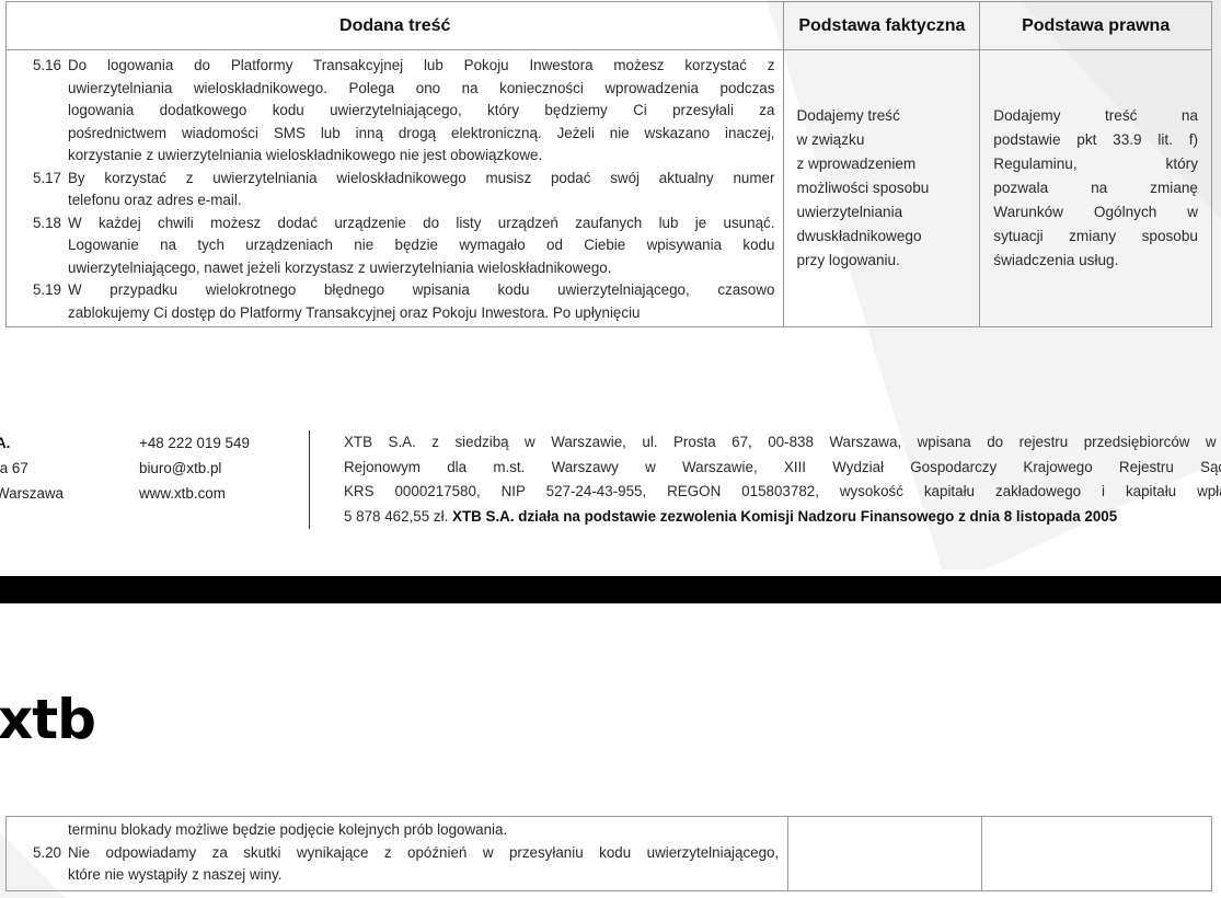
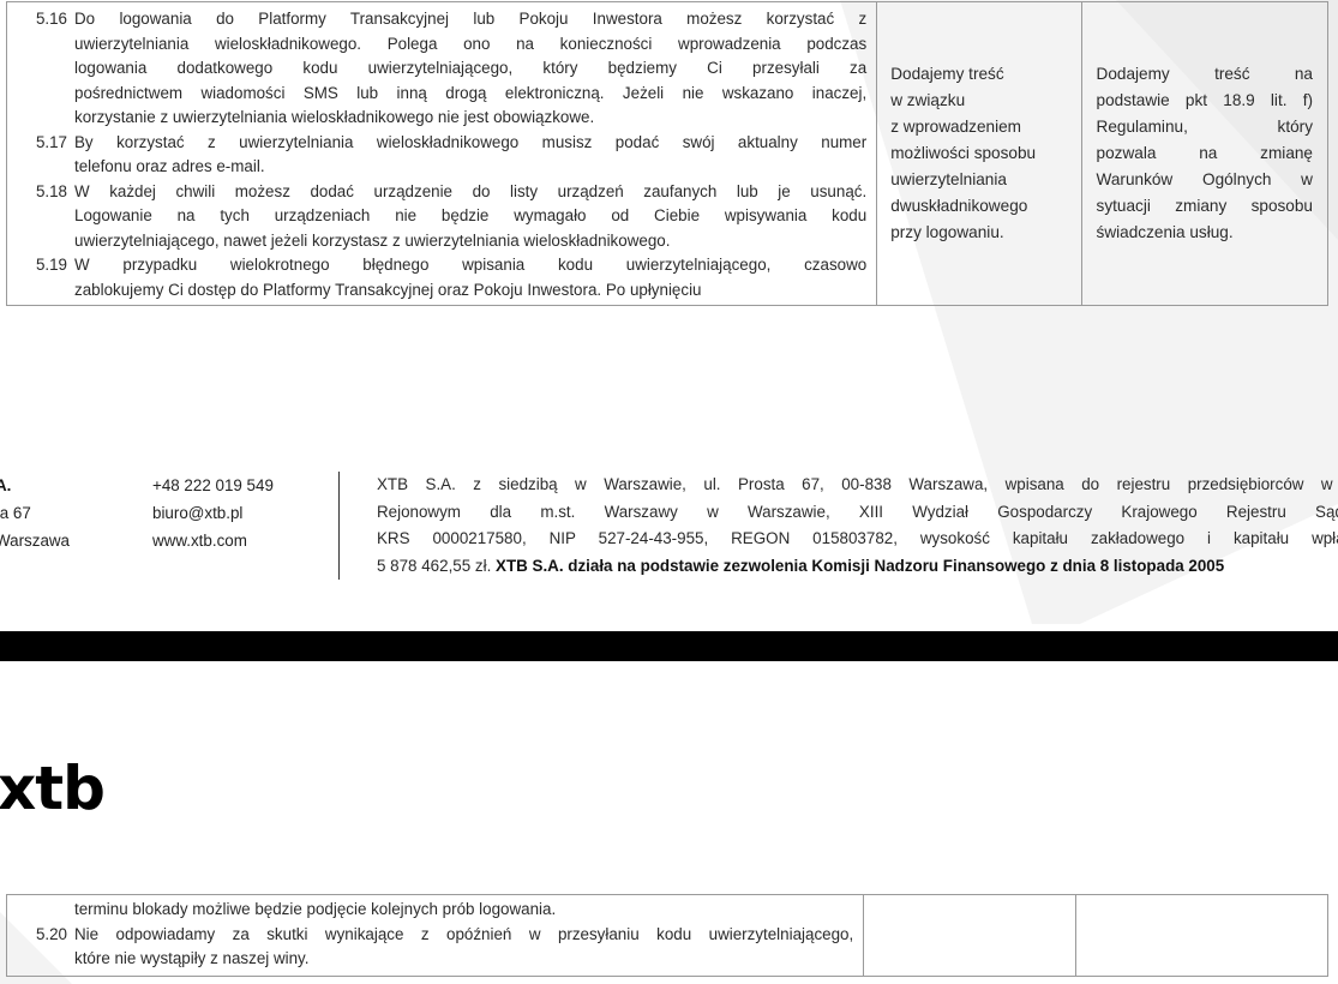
- Dodana treść	Podstawa faktyczna	Podstawa prawna
- 5.16 Do logowania do Platformy Transakcyjnej lub Pokoju Inwestora możesz korzystać zuwierzytelniania wieloskładnikowego. Polega ono na konieczności wprowadzenia podczaslogowania dodatkowego kodu uwierzytelniającego, który będziemy Ci przesyłali zapośrednictwem wiadomości SMS lub inną drogą elektroniczną. Jeżeli nie wskazano inaczej,korzystanie z uwierzytelniania wieloskładnikowego nie jest obowiązkowe.5.17 By korzystać z uwierzytelniania wieloskładnikowego musisz podać swój aktualny numertelefonu oraz adres e-mail.5.18 W każdej chwili możesz dodać urządzenie do listy urządzeń zaufanych lub je usunąć.Logowanie na tych urządzeniach nie będzie wymagało od Ciebie wpisywania koduuwierzytelniającego, nawet jeżeli korzystasz z uwierzytelniania wieloskładnikowego.5.19 W przypadku wielokrotnego błędnego wpisania kodu uwierzytelniającego, czasowozablokujemy Ci dostęp do Platformy Transakcyjnej oraz Pokoju Inwestora. Po upłynięciu	Dodajemy treść w związku z wprowadzeniem możliwości sposobu uwierzytelniania dwuskładnikowego przy logowaniu.	Dodajemy treść na podstawie pkt 33.9 lit. f) Regulaminu, który pozwala na zmianę Warunków Ogólnych w sytuacji zmiany sposobu świadczenia usług.
+ 5.16 Do logowania do Platformy Transakcyjnej lub Pokoju Inwestora możesz korzystać zuwierzytelniania wieloskładnikowego. Polega ono na konieczności wprowadzenia podczaslogowania dodatkowego kodu uwierzytelniającego, który będziemy Ci przesyłali zapośrednictwem wiadomości SMS lub inną drogą elektroniczną. Jeżeli nie wskazano inaczej,korzystanie z uwierzytelniania wieloskładnikowego nie jest obowiązkowe.5.17 By korzystać z uwierzytelniania wieloskładnikowego musisz podać swój aktualny numertelefonu oraz adres e-mail.5.18 W każdej chwili możesz dodać urządzenie do listy urządzeń zaufanych lub je usunąć.Logowanie na tych urządzeniach nie będzie wymagało od Ciebie wpisywania koduuwierzytelniającego, nawet jeżeli korzystasz z uwierzytelniania wieloskładnikowego.5.19 W przypadku wielokrotnego błędnego wpisania kodu uwierzytelniającego, czasowozablokujemy Ci dostęp do Platformy Transakcyjnej oraz Pokoju Inwestora. Po upłynięciu	Dodajemy treść w związku z wprowadzeniem możliwości sposobu uwierzytelniania dwuskładnikowego przy logowaniu.	Dodajemy treść na podstawie pkt 18.9 lit. f) Regulaminu, który pozwala na zmianę Warunków Ogólnych w sytuacji zmiany sposobu świadczenia usług.
  A.
  a 67
  Warszawa
  +48 222 019 549
  biuro@xtb.pl
  www.xtb.com
  XTB S.A. z siedzibą w Warszawie, ul. Prosta 67, 00-838 Warszawa, wpisana do rejestru przedsiębiorców w
  Rejonowym dla m.st. Warszawy w Warszawie, XIII Wydział Gospodarczy Krajowego Rejestru Są
  KRS 0000217580, NIP 527-24-43-955, REGON 015803782, wysokość kapitału zakładowego i kapitału wpł
  5 878 462,55 zł. XTB S.A. działa na podstawie zezwolenia Komisji Nadzoru Finansowego z dnia 8 listopada 2005
  xtb
  terminu blokady możliwe będzie podjęcie kolejnych prób logowania.5.20 Nie odpowiadamy za skutki wynikające z opóźnień w przesyłaniu kodu uwierzytelniającego,które nie wystąpiły z naszej winy.
